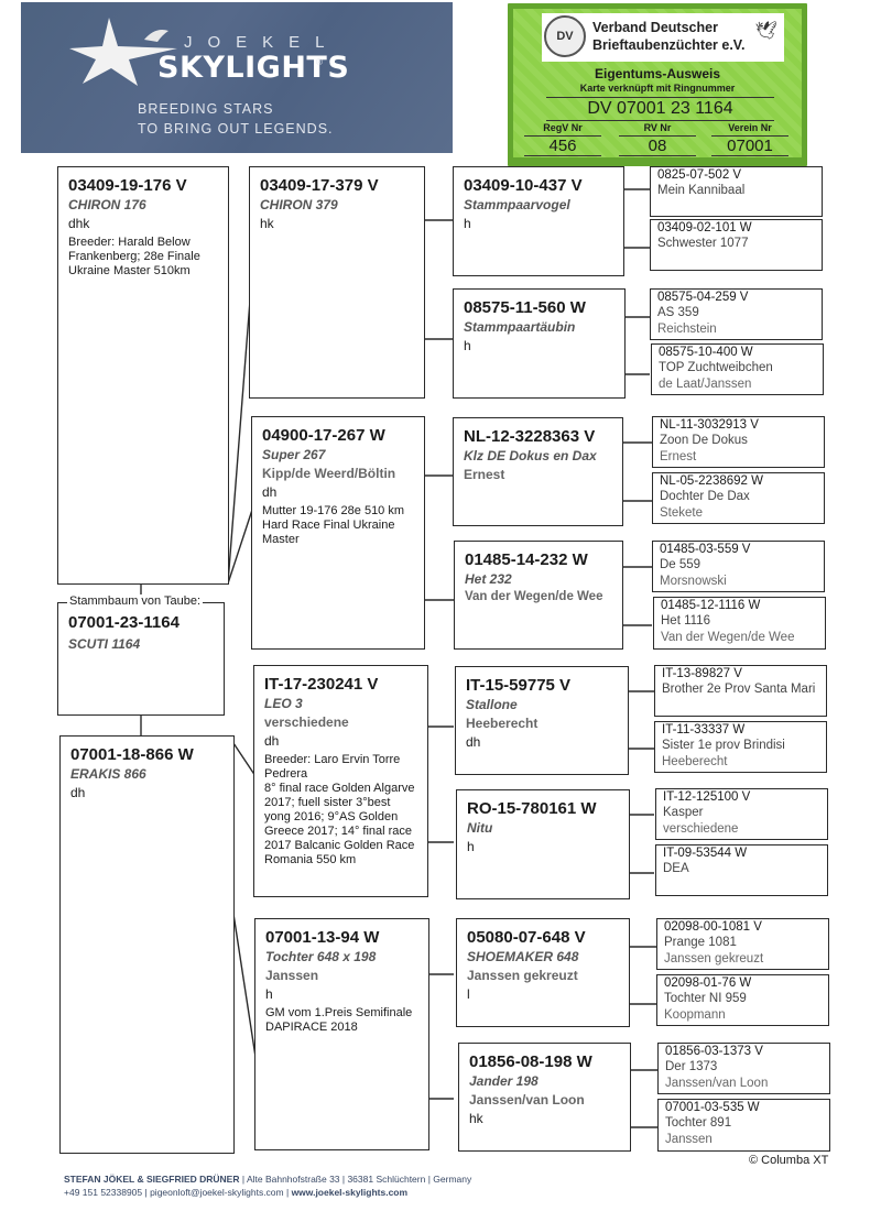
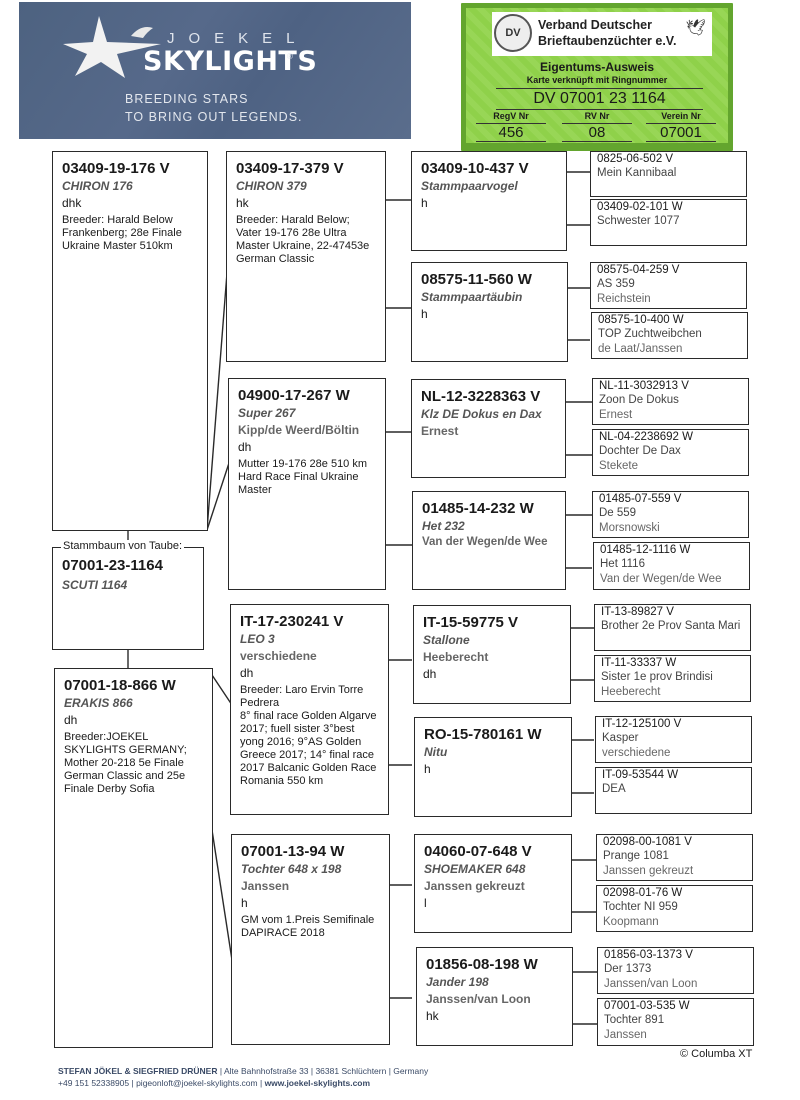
  JOEKEL
  SKYLIGHTS
  ®
  BREEDING STARS
  TO BRING OUT LEGENDS.
  DV
  Verband Deutscher
  Brieftaubenzüchter e.V.
  🕊
  Eigentums-Ausweis
  Karte verknüpft mit Ringnummer
  DV 07001 23 1164
  RegV Nr
  456
  RV Nr
  08
  Verein Nr
  07001
  03409-19-176 V
  CHIRON 176
  dhk
  Breeder: Harald Below Frankenberg; 28e Finale Ukraine Master 510km
  Stammbaum von Taube:
  07001-23-1164
  SCUTI 1164
  07001-18-866 W
  ERAKIS 866
  dh
+ Breeder:JOEKEL SKYLIGHTS GERMANY; Mother 20-218 5e Finale German Classic and 25e Finale Derby Sofia
  03409-17-379 V
  CHIRON 379
  hk
+ Breeder: Harald Below; Vater 19-176 28e Ultra Master Ukraine, 22-47453e German Classic
  04900-17-267 W
  Super 267
  Kipp/de Weerd/Böltin
  dh
  Mutter 19-176 28e 510 km Hard Race Final Ukraine Master
  IT-17-230241 V
  LEO 3
  verschiedene
  dh
  Breeder: Laro Ervin Torre Pedrera
  8° final race Golden Algarve 2017; fuell sister 3°best yong 2016; 9°AS Golden Greece 2017; 14° final race 2017 Balcanic Golden Race Romania 550 km
  07001-13-94 W
  Tochter 648 x 198
  Janssen
  h
  GM vom 1.Preis Semifinale DAPIRACE 2018
  03409-10-437 V
  Stammpaarvogel
  h
  08575-11-560 W
  Stammpaartäubin
  h
  NL-12-3228363 V
  Klz DE Dokus en Dax
  Ernest
  01485-14-232 W
  Het 232
  Van der Wegen/de Wee
  IT-15-59775 V
  Stallone
  Heeberecht
  dh
  RO-15-780161 W
  Nitu
  h
- 05080-07-648 V
+ 04060-07-648 V
  SHOEMAKER 648
  Janssen gekreuzt
  l
  01856-08-198 W
  Jander 198
  Janssen/van Loon
  hk
- 0825-07-502 V
+ 0825-06-502 V
  Mein Kannibaal
  03409-02-101 W
  Schwester 1077
  08575-04-259 V
  AS 359
  Reichstein
  08575-10-400 W
  TOP Zuchtweibchen
  de Laat/Janssen
  NL-11-3032913 V
  Zoon De Dokus
  Ernest
- NL-05-2238692 W
+ NL-04-2238692 W
  Dochter De Dax
  Stekete
- 01485-03-559 V
+ 01485-07-559 V
  De 559
  Morsnowski
  01485-12-1116 W
  Het 1116
  Van der Wegen/de Wee
  IT-13-89827 V
  Brother 2e Prov Santa Mari
  IT-11-33337 W
  Sister 1e prov Brindisi
  Heeberecht
  IT-12-125100 V
  Kasper
  verschiedene
  IT-09-53544 W
  DEA
  02098-00-1081 V
  Prange 1081
  Janssen gekreuzt
  02098-01-76 W
  Tochter NI 959
  Koopmann
  01856-03-1373 V
  Der 1373
  Janssen/van Loon
  07001-03-535 W
  Tochter 891
  Janssen
  © Columba XT
  STEFAN JÖKEL & SIEGFRIED DRÜNER | Alte Bahnhofstraße 33 | 36381 Schlüchtern | Germany
  +49 151 52338905 | pigeonloft@joekel-skylights.com | www.joekel-skylights.com
